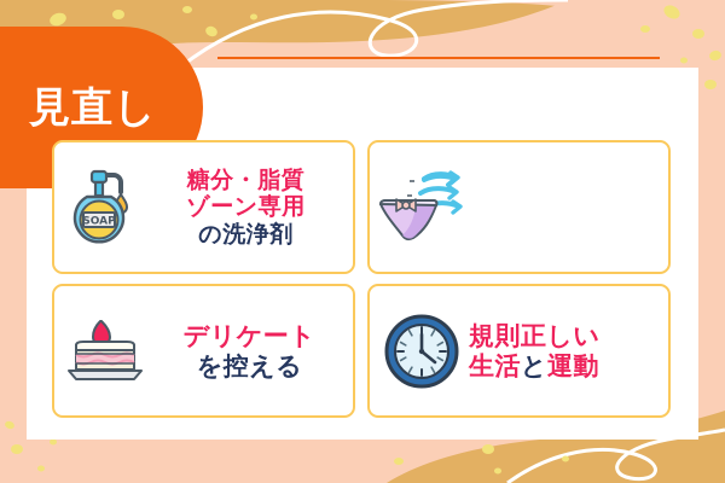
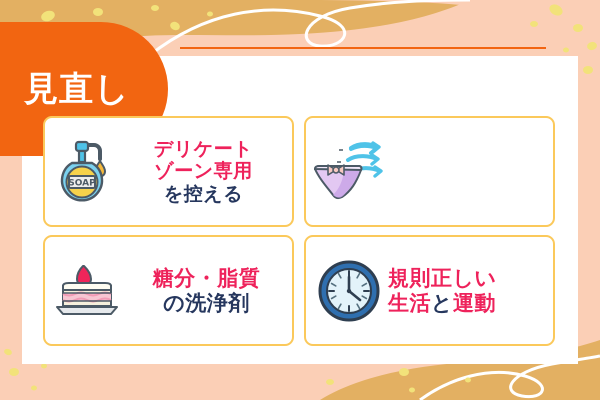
  見直し
  SOAP
- 糖分・脂質
+ デリケート
  ゾーン専用
- の洗浄剤
+ を控える
- デリケート
+ 糖分・脂質
- を控える
+ の洗浄剤
  規則正しい
  生活と運動
